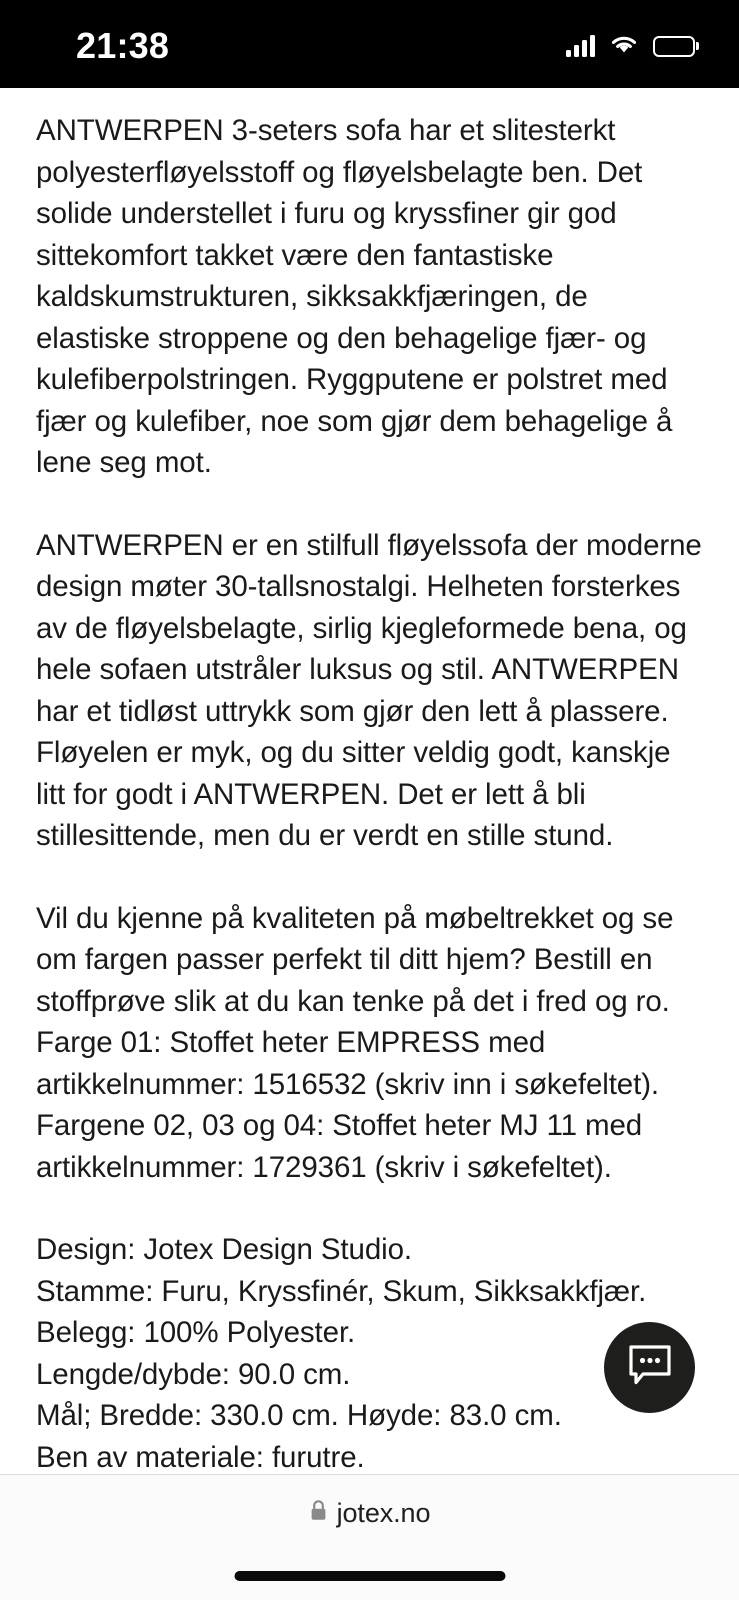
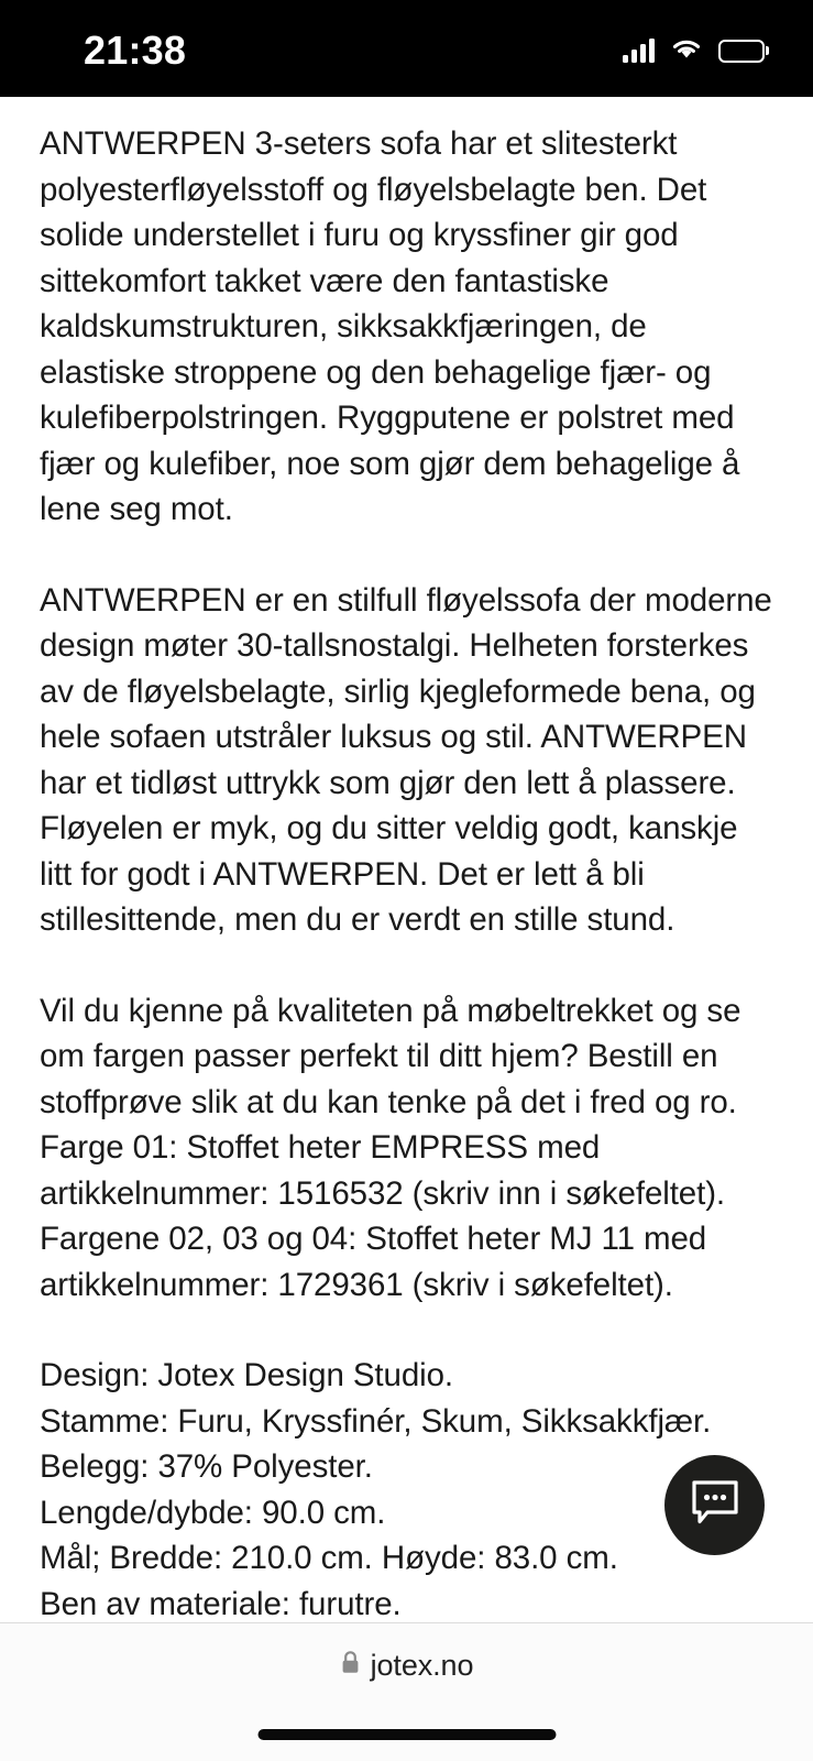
  21:38
  ANTWERPEN 3-seters sofa har et slitesterkt polyesterfløyelsstoff og fløyelsbelagte ben. Det solide understellet i furu og kryssfiner gir god sittekomfort takket være den fantastiske kaldskumstrukturen, sikksakkfjæringen, de elastiske stroppene og den behagelige fjær- og kulefiberpolstringen. Ryggputene er polstret med fjær og kulefiber, noe som gjør dem behagelige å lene seg mot.
  ANTWERPEN er en stilfull fløyelssofa der moderne design møter 30-tallsnostalgi. Helheten forsterkes av de fløyelsbelagte, sirlig kjegleformede bena, og hele sofaen utstråler luksus og stil. ANTWERPEN har et tidløst uttrykk som gjør den lett å plassere. Fløyelen er myk, og du sitter veldig godt, kanskje litt for godt i ANTWERPEN. Det er lett å bli stillesittende, men du er verdt en stille stund.
  Vil du kjenne på kvaliteten på møbeltrekket og se om fargen passer perfekt til ditt hjem? Bestill en stoffprøve slik at du kan tenke på det i fred og ro.
  Farge 01: Stoffet heter EMPRESS med
  artikkelnummer: 1516532 (skriv inn i søkefeltet).
  Fargene 02, 03 og 04: Stoffet heter MJ 11 med
  artikkelnummer: 1729361 (skriv i søkefeltet).
  Design: Jotex Design Studio.
  Stamme: Furu, Kryssfinér, Skum, Sikksakkfjær.
- Belegg: 100% Polyester.
+ Belegg: 37% Polyester.
  Lengde/dybde: 90.0 cm.
- Mål; Bredde: 330.0 cm. Høyde: 83.0 cm.
+ Mål; Bredde: 210.0 cm. Høyde: 83.0 cm.
  Ben av materiale: furutre.
  jotex.no
